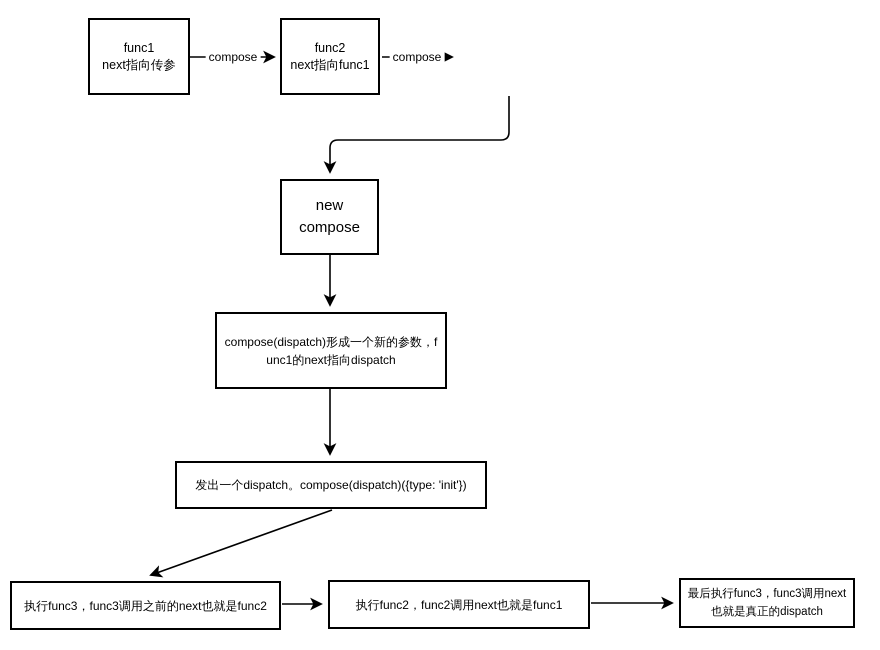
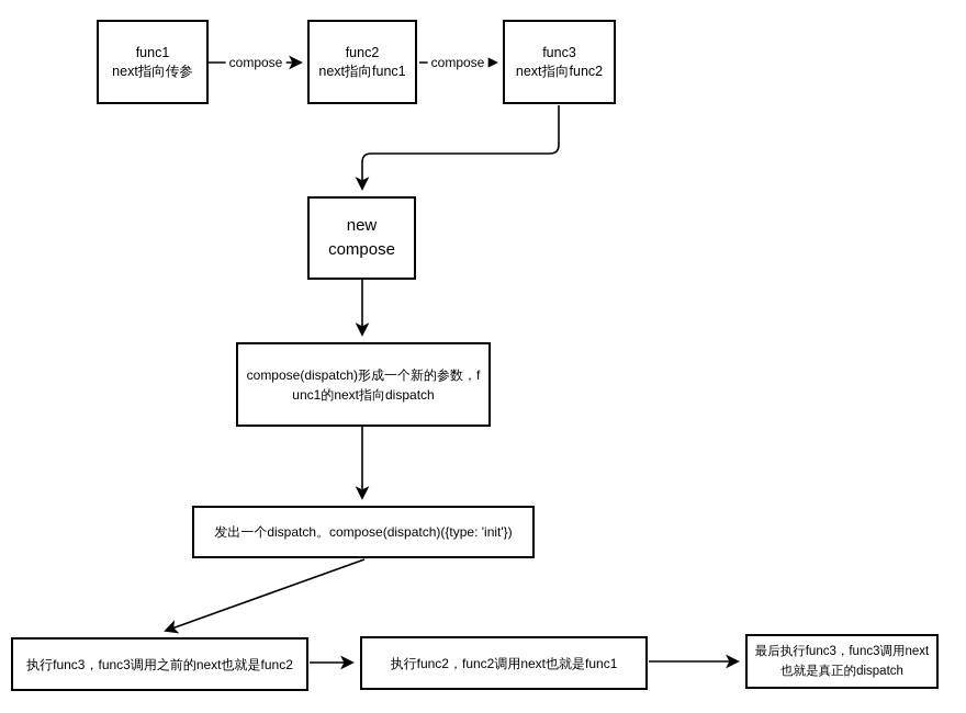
  func1
  next指向传参
  func2
  next指向func1
+ func3
+ next指向func2
  compose
  compose
  new
  compose
  compose(dispatch)形成一个新的参数，f
  unc1的next指向dispatch
  发出一个dispatch。compose(dispatch)({type: 'init'})
  执行func3，func3调用之前的next也就是func2
  执行func2，func2调用next也就是func1
  最后执行func3，func3调用next
  也就是真正的dispatch
